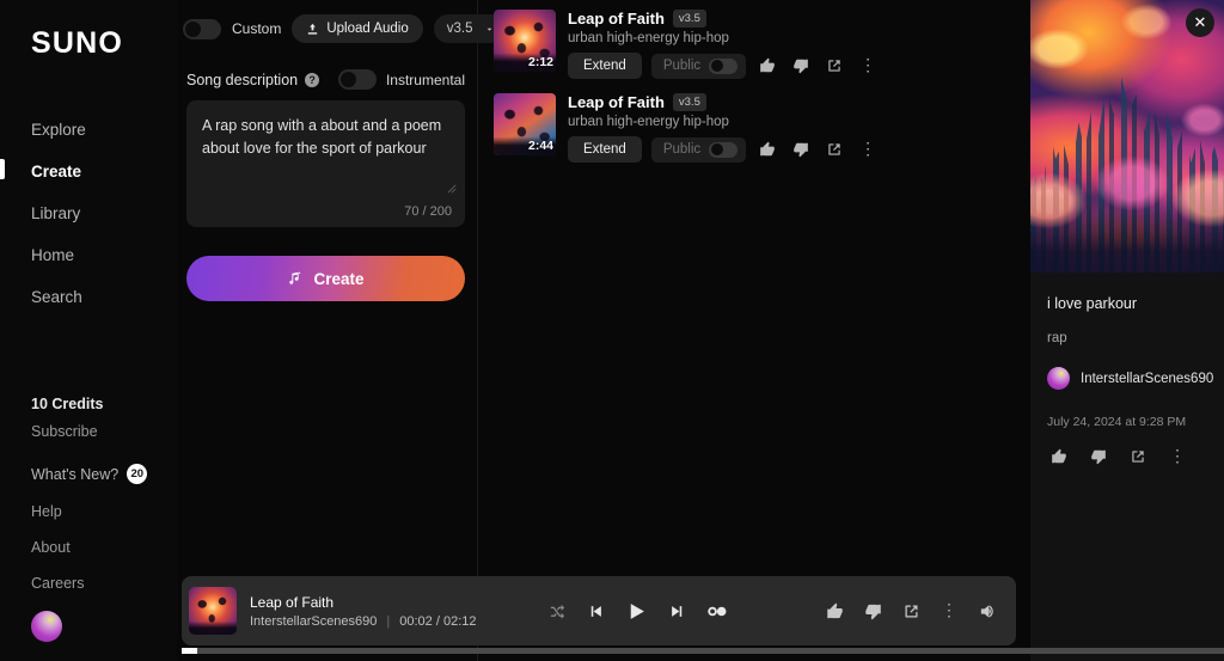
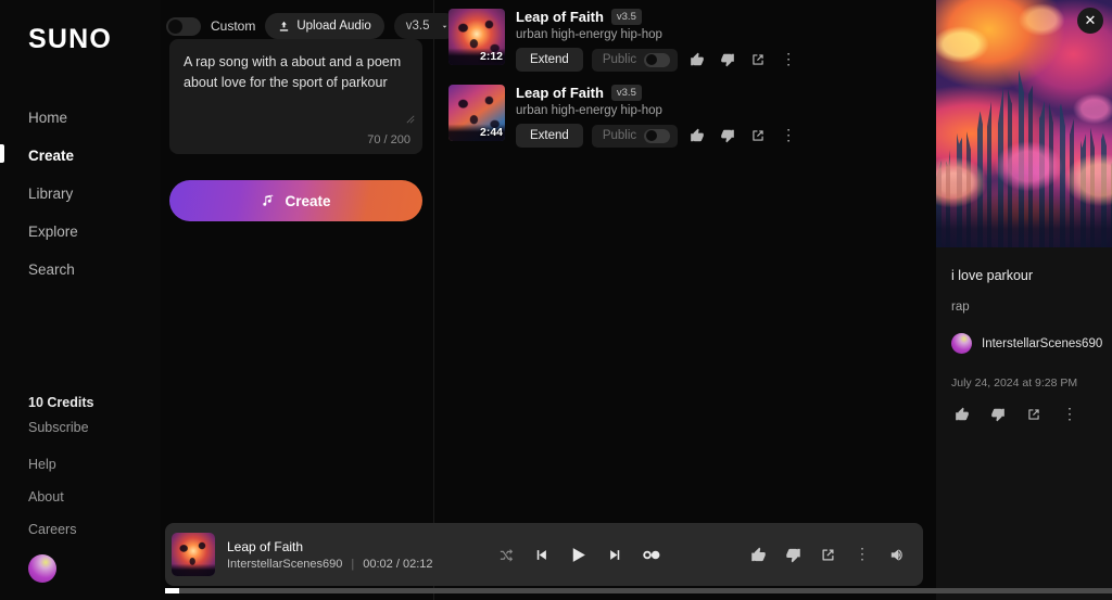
  SUNO
- Explore
+ Home
  Create
  Library
- Home
+ Explore
  Search
  10 Credits
  Subscribe
- What's New?
- 20
  Help
  About
  Careers
  Custom
  Upload Audio
  v3.5
- Song description
- ?
- Instrumental
  A rap song with a about and a poem about love for the sport of parkour
  70 / 200
  Create
  2:12
  Leap of Faith
  v3.5
  urban high-energy hip-hop
  Extend
  Public
  ⋮
  2:44
  Leap of Faith
  v3.5
  urban high-energy hip-hop
  Extend
  Public
  ⋮
  ✕
  i love parkour
  rap
  InterstellarScenes690
  July 24, 2024 at 9:28 PM
  ⋮
  Leap of Faith
  InterstellarScenes690
  |
  00:02 / 02:12
  ⋮
